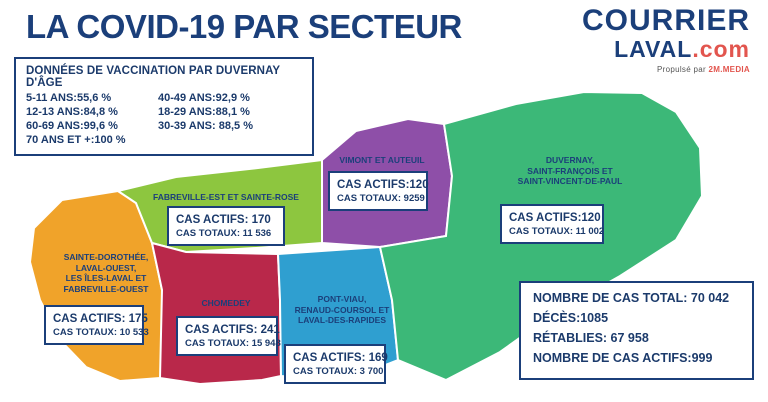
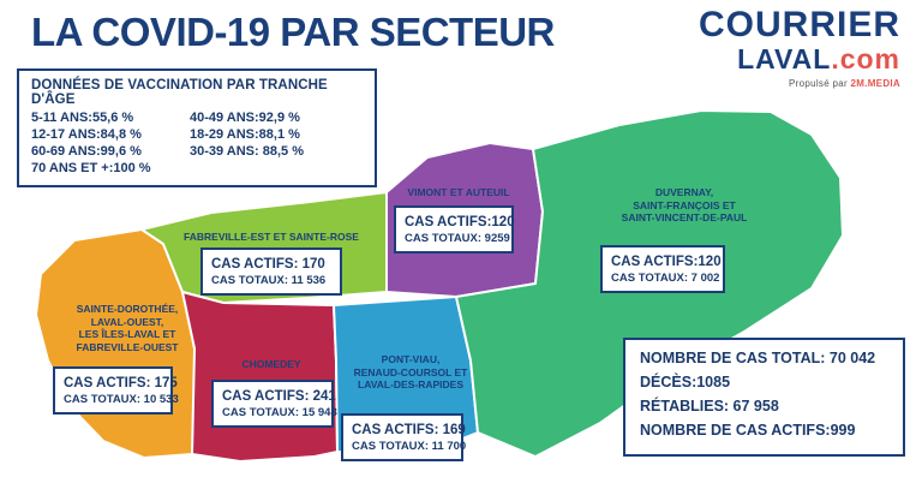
  LA COVID-19 PAR SECTEUR
  COURRIER
  LAVAL.com
  Propulsé par 2M.MEDIA
- DONNÉES DE VACCINATION PAR DUVERNAY D'ÂGE
+ DONNÉES DE VACCINATION PAR TRANCHE D'ÂGE
  5-11 ANS:55,6 %
  40-49 ANS:92,9 %
- 12-13 ANS:84,8 %
+ 12-17 ANS:84,8 %
  18-29 ANS:88,1 %
  60-69 ANS:99,6 %
  30-39 ANS: 88,5 %
  70 ANS ET +:100 %
  NOMBRE DE CAS TOTAL: 70 042
  DÉCÈS:1085
  RÉTABLIES: 67 958
  NOMBRE DE CAS ACTIFS:999
  SAINTE-DOROTHÉE,
  LAVAL-OUEST,
  LES ÎLES-LAVAL ET
  FABREVILLE-OUEST
  CAS ACTIFS: 175
  CAS TOTAUX: 10 533
  FABREVILLE-EST ET SAINTE-ROSE
  CAS ACTIFS: 170
  CAS TOTAUX: 11 536
  CHOMEDEY
  CAS ACTIFS: 241
  CAS TOTAUX: 15 948
  PONT-VIAU,
  RENAUD-COURSOL ET
  LAVAL-DES-RAPIDES
  CAS ACTIFS: 169
- CAS TOTAUX: 3 700
+ CAS TOTAUX: 11 700
  VIMONT ET AUTEUIL
  CAS ACTIFS:120
  CAS TOTAUX: 9259
  DUVERNAY,
  SAINT-FRANÇOIS ET
  SAINT-VINCENT-DE-PAUL
  CAS ACTIFS:120
- CAS TOTAUX: 11 002
+ CAS TOTAUX: 7 002
